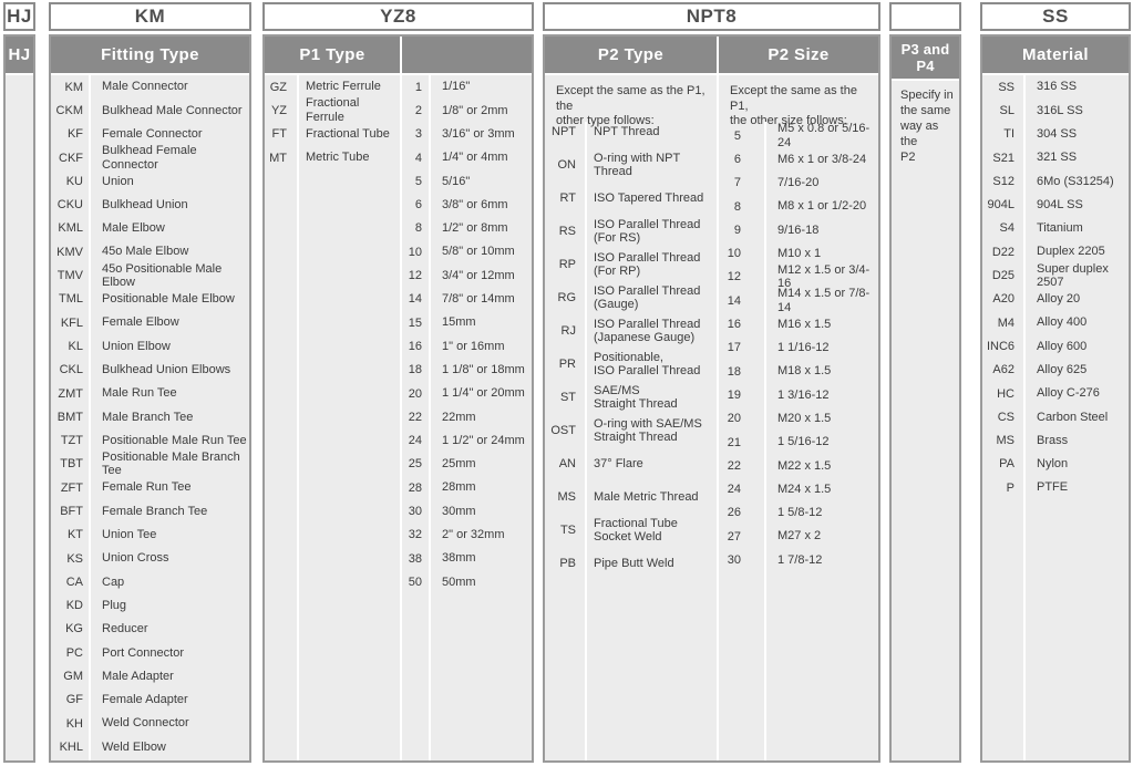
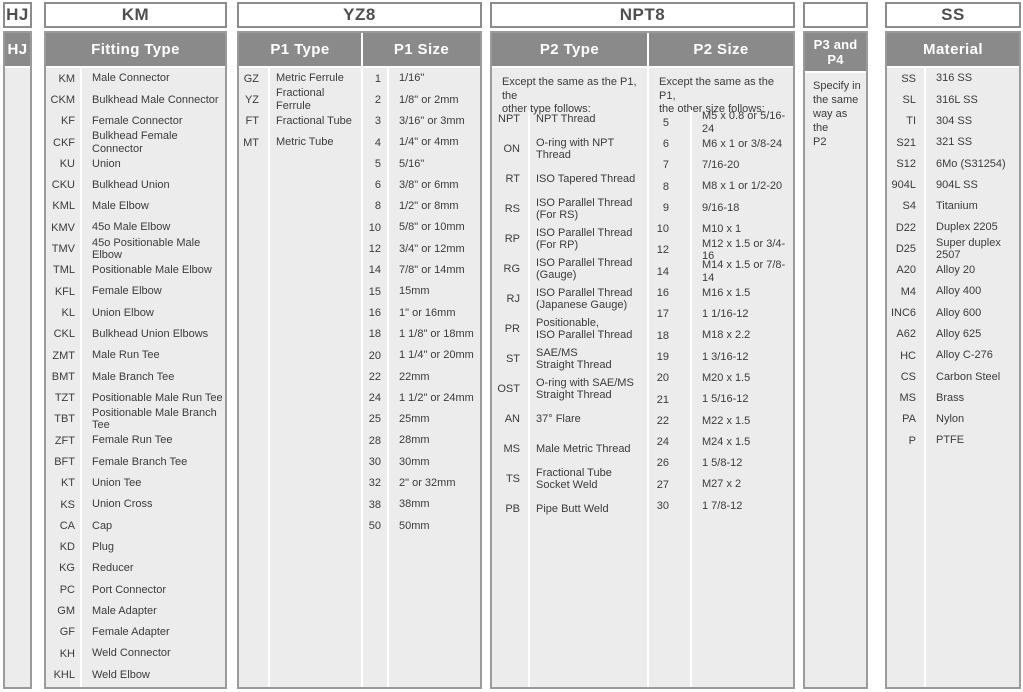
  HJ
  HJ
  KM
  Fitting Type
  KM
  Male Connector
  CKM
  Bulkhead Male Connector
  KF
  Female Connector
  CKF
  Bulkhead Female Connector
  KU
  Union
  CKU
  Bulkhead Union
  KML
  Male Elbow
  KMV
  45o Male Elbow
  TMV
  45o Positionable Male Elbow
  TML
  Positionable Male Elbow
  KFL
  Female Elbow
  KL
  Union Elbow
  CKL
  Bulkhead Union Elbows
  ZMT
  Male Run Tee
  BMT
  Male Branch Tee
  TZT
  Positionable Male Run Tee
  TBT
  Positionable Male Branch Tee
  ZFT
  Female Run Tee
  BFT
  Female Branch Tee
  KT
  Union Tee
  KS
  Union Cross
  CA
  Cap
  KD
  Plug
  KG
  Reducer
  PC
  Port Connector
  GM
  Male Adapter
  GF
  Female Adapter
  KH
  Weld Connector
  KHL
  Weld Elbow
  YZ8
  P1 Type
+ P1 Size
  GZ
  Metric Ferrule
  YZ
  Fractional Ferrule
  FT
  Fractional Tube
  MT
  Metric Tube
  1
  1/16"
  2
  1/8" or 2mm
  3
  3/16" or 3mm
  4
  1/4" or 4mm
  5
  5/16"
  6
  3/8" or 6mm
  8
  1/2" or 8mm
  10
  5/8" or 10mm
  12
  3/4" or 12mm
  14
  7/8" or 14mm
  15
  15mm
  16
  1" or 16mm
  18
  1 1/8" or 18mm
  20
  1 1/4" or 20mm
  22
  22mm
  24
  1 1/2" or 24mm
  25
  25mm
  28
  28mm
  30
  30mm
  32
  2" or 32mm
  38
  38mm
  50
  50mm
  NPT8
  P2 Type
  P2 Size
  Except the same as the P1, the
  other type follows:
  NPT
  NPT Thread
  ON
  O-ring with NPT Thread
  RT
  ISO Tapered Thread
  RS
  ISO Parallel Thread
  (For RS)
  RP
  ISO Parallel Thread
  (For RP)
  RG
  ISO Parallel Thread
  (Gauge)
  RJ
  ISO Parallel Thread
  (Japanese Gauge)
  PR
  Positionable,
  ISO Parallel Thread
  ST
  SAE/MS
  Straight Thread
  OST
  O-ring with SAE/MS
  Straight Thread
  AN
  37° Flare
  MS
  Male Metric Thread
  TS
  Fractional Tube
  Socket Weld
  PB
  Pipe Butt Weld
  Except the same as the P1,
  the other size follows:
  5
  M5 x 0.8 or 5/16-24
  6
  M6 x 1 or 3/8-24
  7
  7/16-20
  8
  M8 x 1 or 1/2-20
  9
  9/16-18
  10
  M10 x 1
  12
  M12 x 1.5 or 3/4-16
  14
  M14 x 1.5 or 7/8-14
  16
  M16 x 1.5
  17
  1 1/16-12
  18
- M18 x 1.5
+ M18 x 2.2
  19
  1 3/16-12
  20
  M20 x 1.5
  21
  1 5/16-12
  22
  M22 x 1.5
  24
  M24 x 1.5
  26
  1 5/8-12
  27
  M27 x 2
  30
  1 7/8-12
  P3 and P4
  Specify in
  the same
  way as the
  P2
  SS
  Material
  SS
  316 SS
  SL
  316L SS
  TI
  304 SS
  S21
  321 SS
  S12
  6Mo (S31254)
  904L
  904L SS
  S4
  Titanium
  D22
  Duplex 2205
  D25
  Super duplex 2507
  A20
  Alloy 20
  M4
  Alloy 400
  INC6
  Alloy 600
  A62
  Alloy 625
  HC
  Alloy C-276
  CS
  Carbon Steel
  MS
  Brass
  PA
  Nylon
  P
  PTFE
